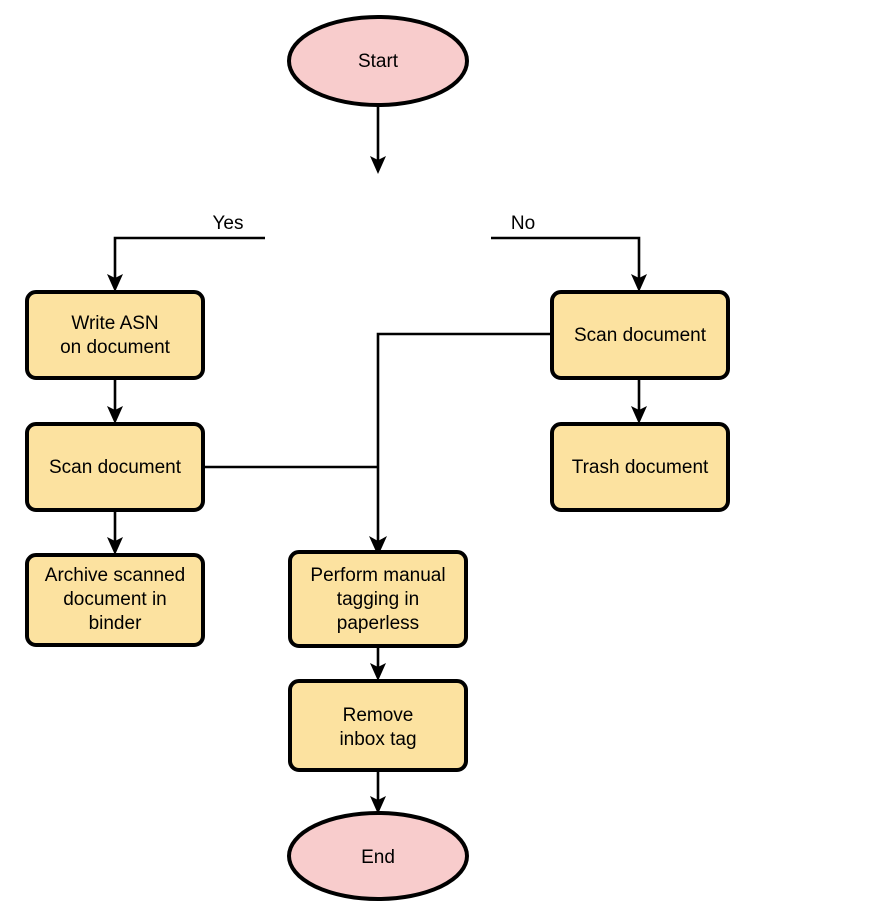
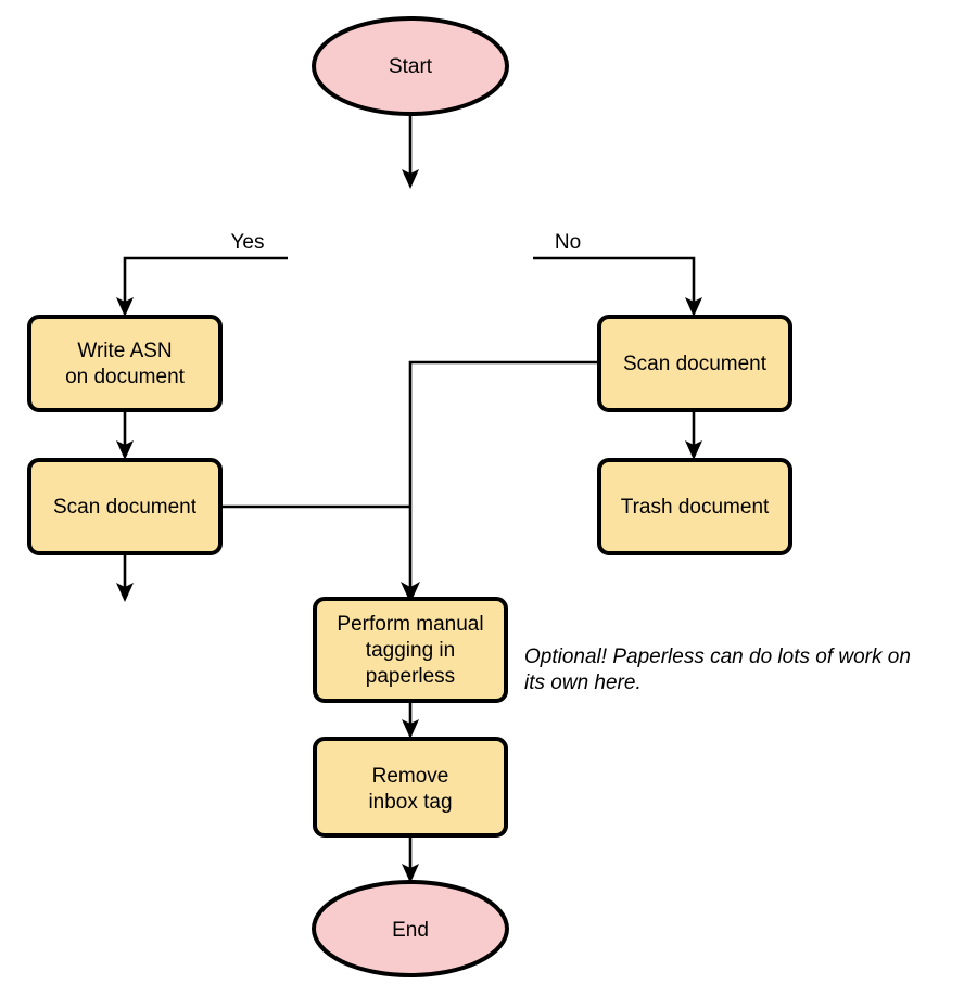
  Start
  Yes
  No
  Write ASN
  on document
  Scan document
- Archive scanned
- document in
- binder
  Scan document
  Trash document
  Perform manual
  tagging in
  paperless
  Remove
  inbox tag
  End
+ Optional! Paperless can do lots of work on
+ its own here.
